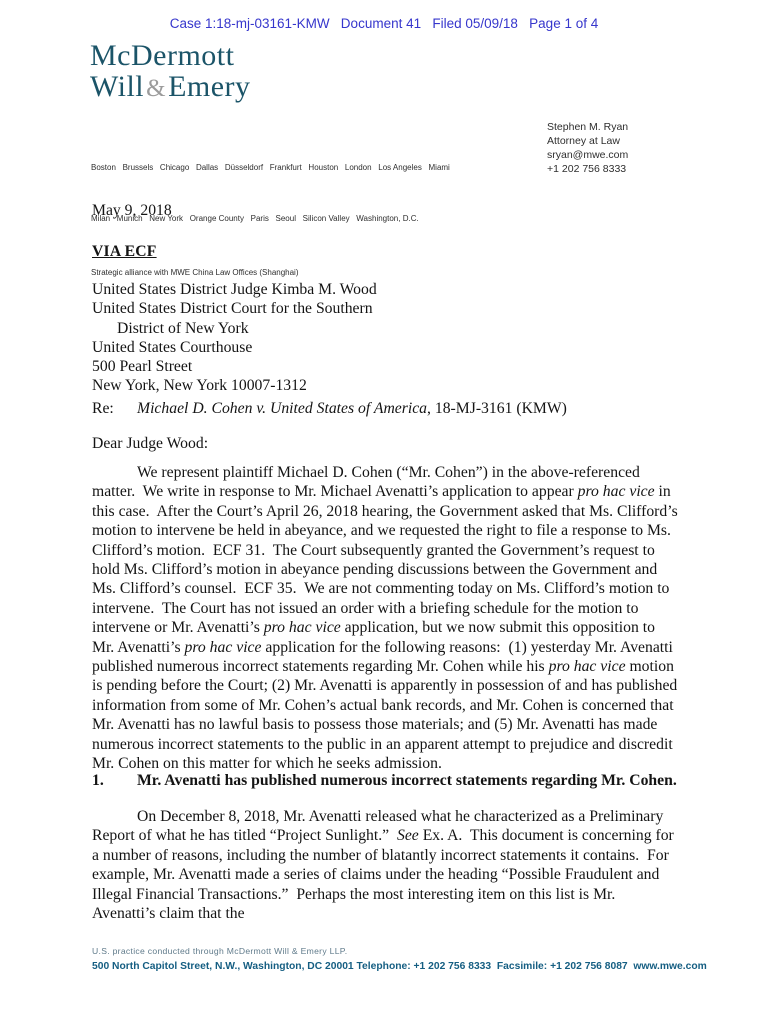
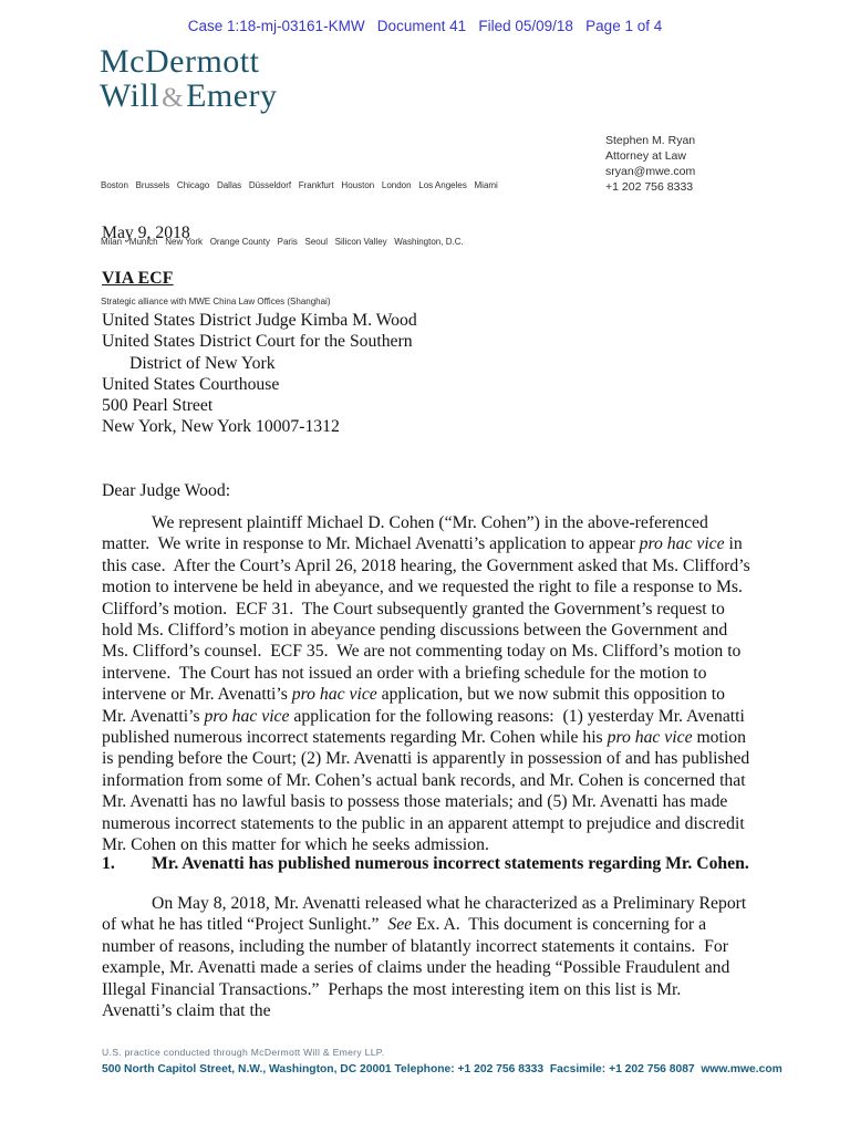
  Case 1:18-mj-03161-KMW Document 41 Filed 05/09/18 Page 1 of 4
  McDermott
  Will&Emery
  Boston Brussels Chicago Dallas Düsseldorf Frankfurt Houston London Los Angeles Miami
  Milan Munich New York Orange County Paris Seoul Silicon Valley Washington, D.C.
  Strategic alliance with MWE China Law Offices (Shanghai)
  Stephen M. Ryan
  Attorney at Law
  sryan@mwe.com
  +1 202 756 8333
  May 9, 2018
  VIA ECF
  United States District Judge Kimba M. Wood
  United States District Court for the Southern
  District of New York
  United States Courthouse
  500 Pearl Street
  New York, New York 10007-1312
- Re:
- Michael D. Cohen v. United States of America, 18-MJ-3161 (KMW)
  Dear Judge Wood:
  We represent plaintiff Michael D. Cohen (“Mr. Cohen”) in the above-referenced matter. We write in response to Mr. Michael Avenatti’s application to appear pro hac vice in this case. After the Court’s April 26, 2018 hearing, the Government asked that Ms. Clifford’s motion to intervene be held in abeyance, and we requested the right to file a response to Ms. Clifford’s motion. ECF 31. The Court subsequently granted the Government’s request to hold Ms. Clifford’s motion in abeyance pending discussions between the Government and Ms. Clifford’s counsel. ECF 35. We are not commenting today on Ms. Clifford’s motion to intervene. The Court has not issued an order with a briefing schedule for the motion to intervene or Mr. Avenatti’s pro hac vice application, but we now submit this opposition to Mr. Avenatti’s pro hac vice application for the following reasons: (1) yesterday Mr. Avenatti published numerous incorrect statements regarding Mr. Cohen while his pro hac vice motion is pending before the Court; (2) Mr. Avenatti is apparently in possession of and has published information from some of Mr. Cohen’s actual bank records, and Mr. Cohen is concerned that Mr. Avenatti has no lawful basis to possess those materials; and (5) Mr. Avenatti has made numerous incorrect statements to the public in an apparent attempt to prejudice and discredit Mr. Cohen on this matter for which he seeks admission.
  1.
  Mr. Avenatti has published numerous incorrect statements regarding Mr. Cohen.
- On December 8, 2018, Mr. Avenatti released what he characterized as a Preliminary Report of what he has titled “Project Sunlight.” See Ex. A. This document is concerning for a number of reasons, including the number of blatantly incorrect statements it contains. For example, Mr. Avenatti made a series of claims under the heading “Possible Fraudulent and Illegal Financial Transactions.” Perhaps the most interesting item on this list is Mr. Avenatti’s claim that the
+ On May 8, 2018, Mr. Avenatti released what he characterized as a Preliminary Report of what he has titled “Project Sunlight.” See Ex. A. This document is concerning for a number of reasons, including the number of blatantly incorrect statements it contains. For example, Mr. Avenatti made a series of claims under the heading “Possible Fraudulent and Illegal Financial Transactions.” Perhaps the most interesting item on this list is Mr. Avenatti’s claim that the
  U.S. practice conducted through McDermott Will & Emery LLP.
  500 North Capitol Street, N.W., Washington, DC 20001 Telephone: +1 202 756 8333 Facsimile: +1 202 756 8087 www.mwe.com
